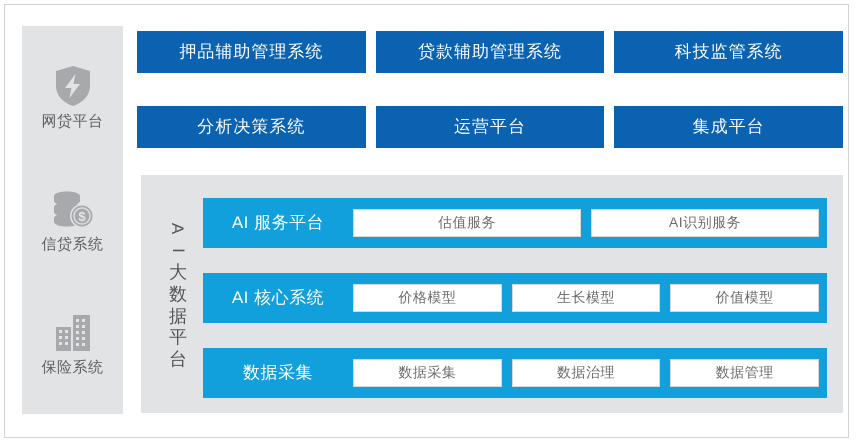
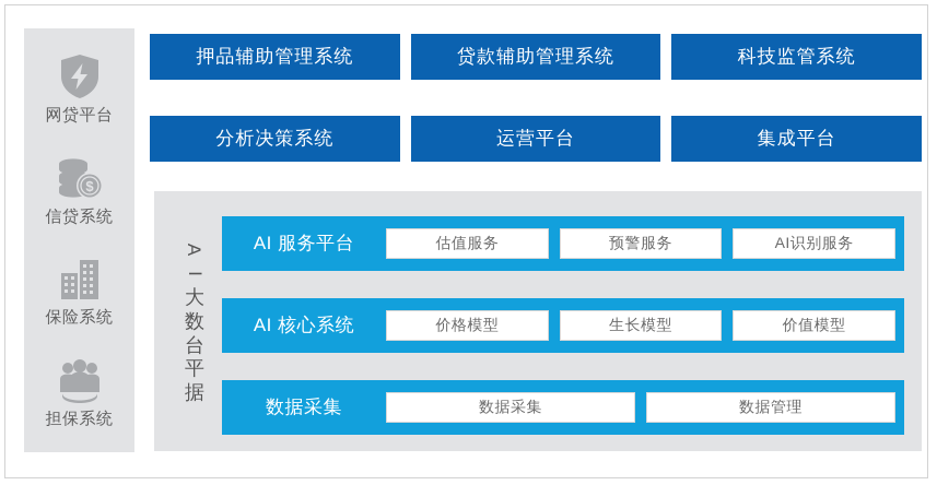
  网贷平台
  $
  信贷系统
  保险系统
+ 担保系统
  押品辅助管理系统
  贷款辅助管理系统
  科技监管系统
  分析决策系统
  运营平台
  集成平台
  大
  数
- 据
+ 台
  平
- 台
+ 据
  AI 服务平台
  估值服务
+ 预警服务
  AI识别服务
  AI 核心系统
  价格模型
  生长模型
  价值模型
  数据采集
  数据采集
- 数据治理
  数据管理
